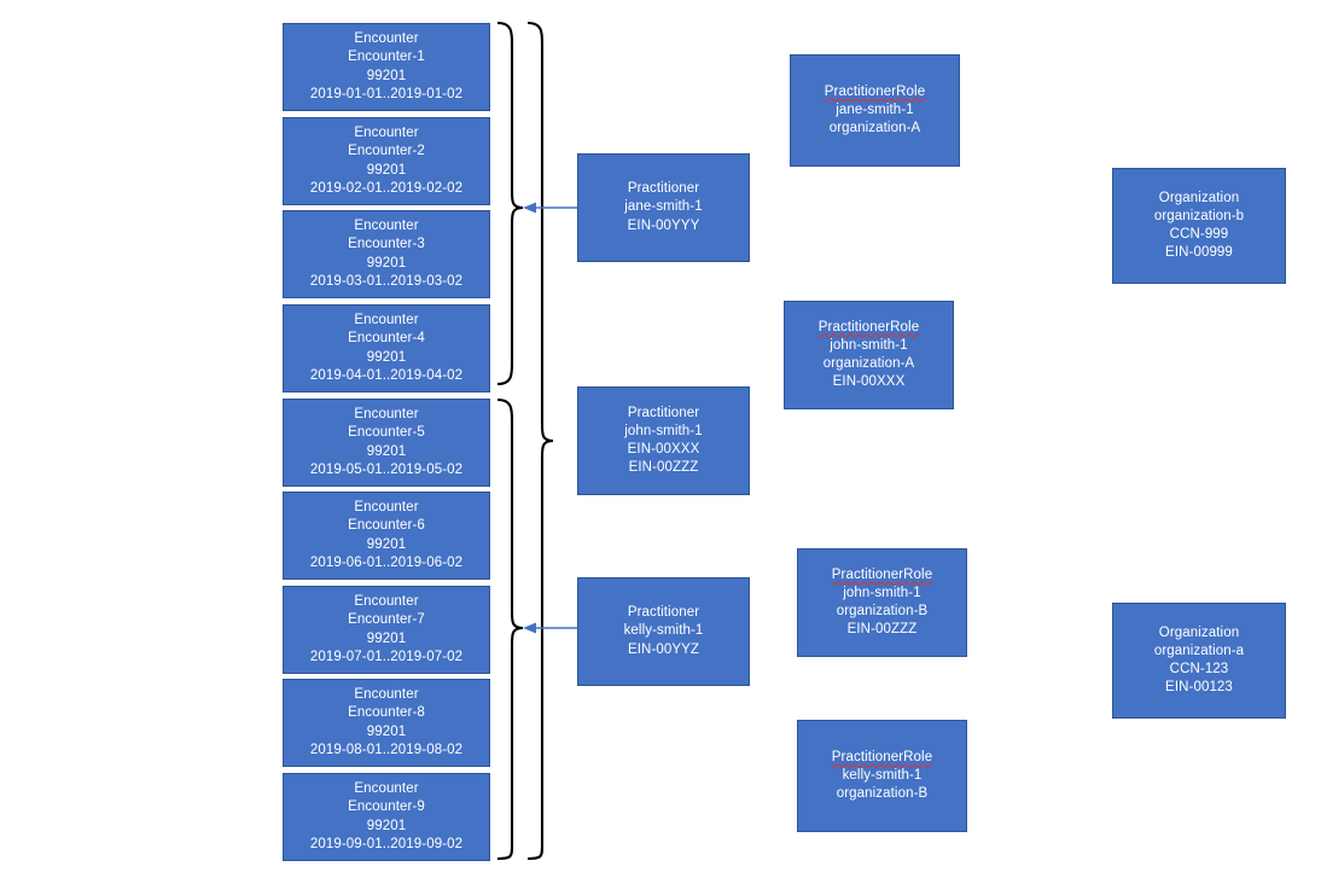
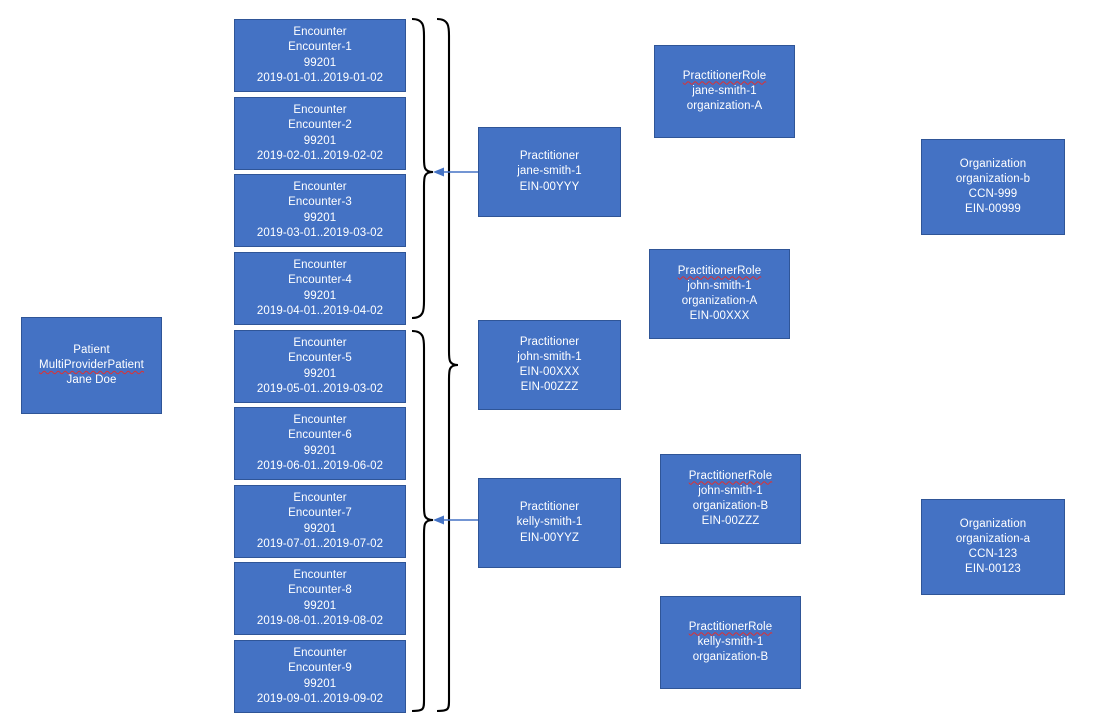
+ Patient
+ MultiProviderPatient
+ Jane Doe
  Encounter
  Encounter-1
  99201
  2019-01-01..2019-01-02
  Encounter
  Encounter-2
  99201
  2019-02-01..2019-02-02
  Encounter
  Encounter-3
  99201
  2019-03-01..2019-03-02
  Encounter
  Encounter-4
  99201
  2019-04-01..2019-04-02
  Encounter
  Encounter-5
  99201
- 2019-05-01..2019-05-02
+ 2019-05-01..2019-03-02
  Encounter
  Encounter-6
  99201
  2019-06-01..2019-06-02
  Encounter
  Encounter-7
  99201
  2019-07-01..2019-07-02
  Encounter
  Encounter-8
  99201
  2019-08-01..2019-08-02
  Encounter
  Encounter-9
  99201
  2019-09-01..2019-09-02
  Practitioner
  jane-smith-1
  EIN-00YYY
  Practitioner
  john-smith-1
  EIN-00XXX
  EIN-00ZZZ
  Practitioner
  kelly-smith-1
  EIN-00YYZ
  PractitionerRole
  jane-smith-1
  organization-A
  PractitionerRole
  john-smith-1
  organization-A
  EIN-00XXX
  PractitionerRole
  john-smith-1
  organization-B
  EIN-00ZZZ
  PractitionerRole
  kelly-smith-1
  organization-B
  Organization
  organization-b
  CCN-999
  EIN-00999
  Organization
  organization-a
  CCN-123
  EIN-00123
